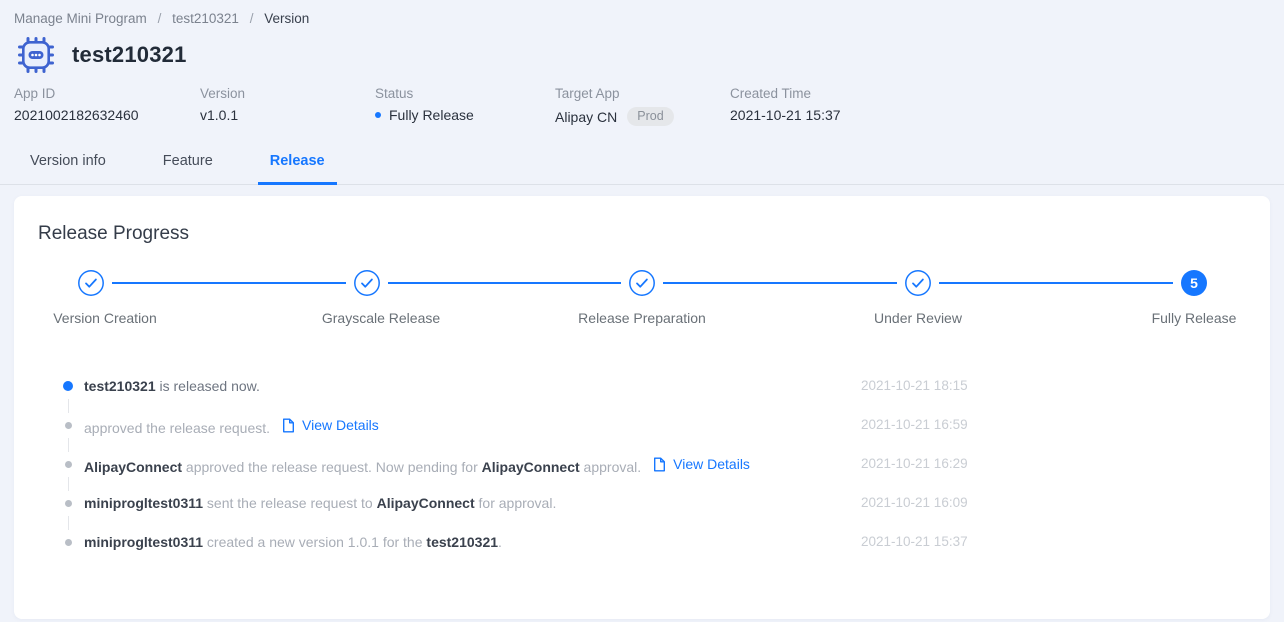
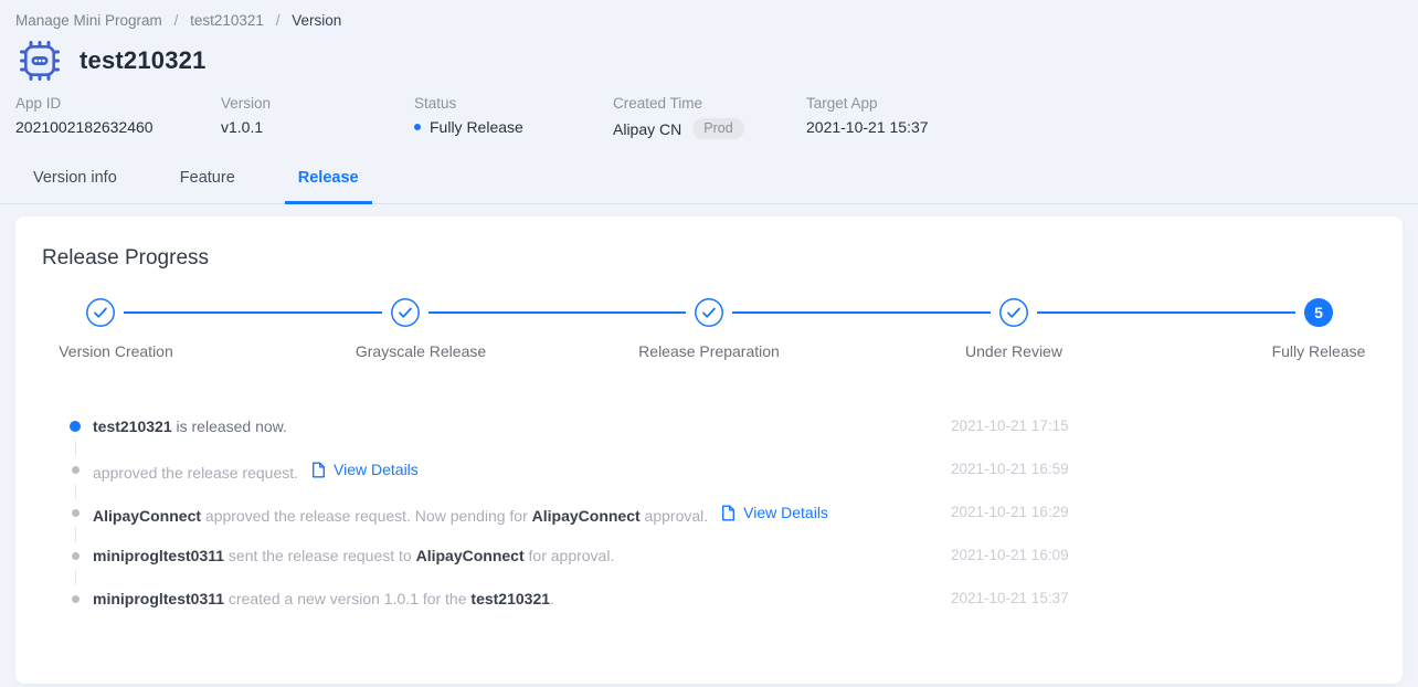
  Manage Mini Program / test210321 / Version
  test210321
  App ID
  2021002182632460
  Version
  v1.0.1
  Status
  Fully Release
- Target App
+ Created Time
  Alipay CN
  Prod
- Created Time
+ Target App
  2021-10-21 15:37
  Version info
  Feature
  Release
  Release Progress
  Version Creation
  Grayscale Release
  Release Preparation
  Under Review
  5
  Fully Release
  test210321 is released now.
- 2021-10-21 18:15
+ 2021-10-21 17:15
  approved the release request.
  View Details
  2021-10-21 16:59
  AlipayConnect approved the release request. Now pending for AlipayConnect approval.
  View Details
  2021-10-21 16:29
  miniprogltest0311 sent the release request to AlipayConnect for approval.
  2021-10-21 16:09
  miniprogltest0311 created a new version 1.0.1 for the test210321.
  2021-10-21 15:37
